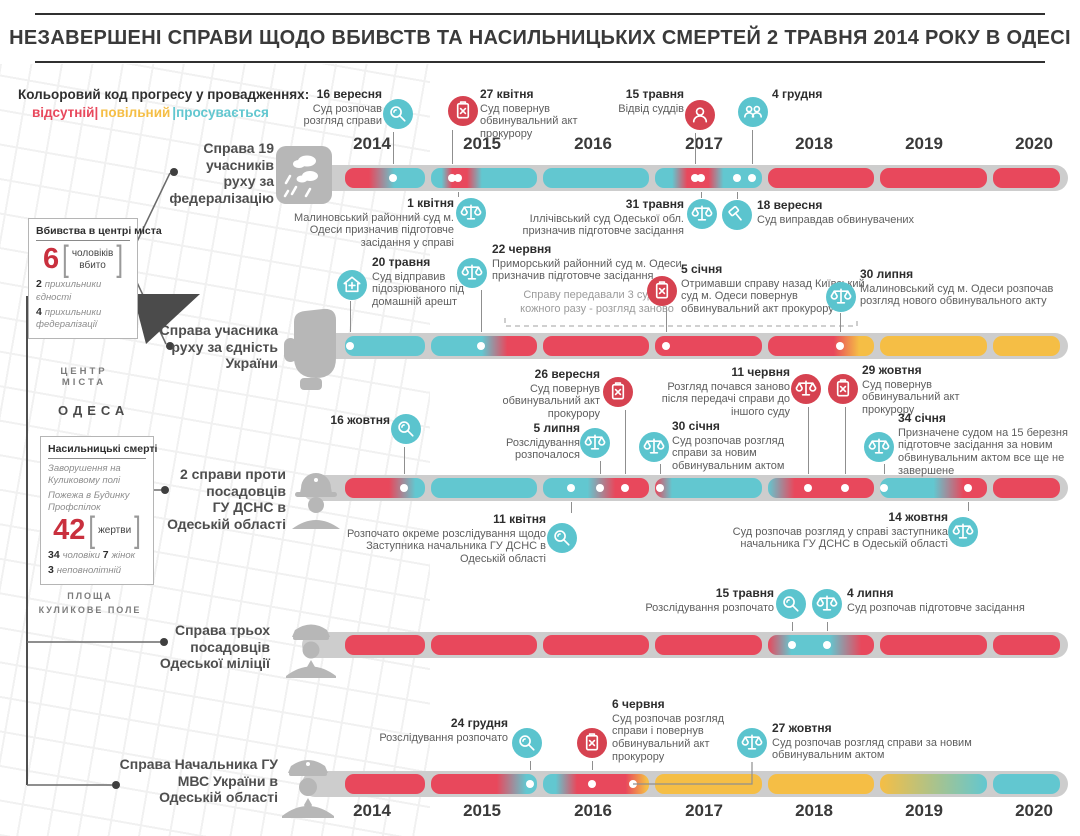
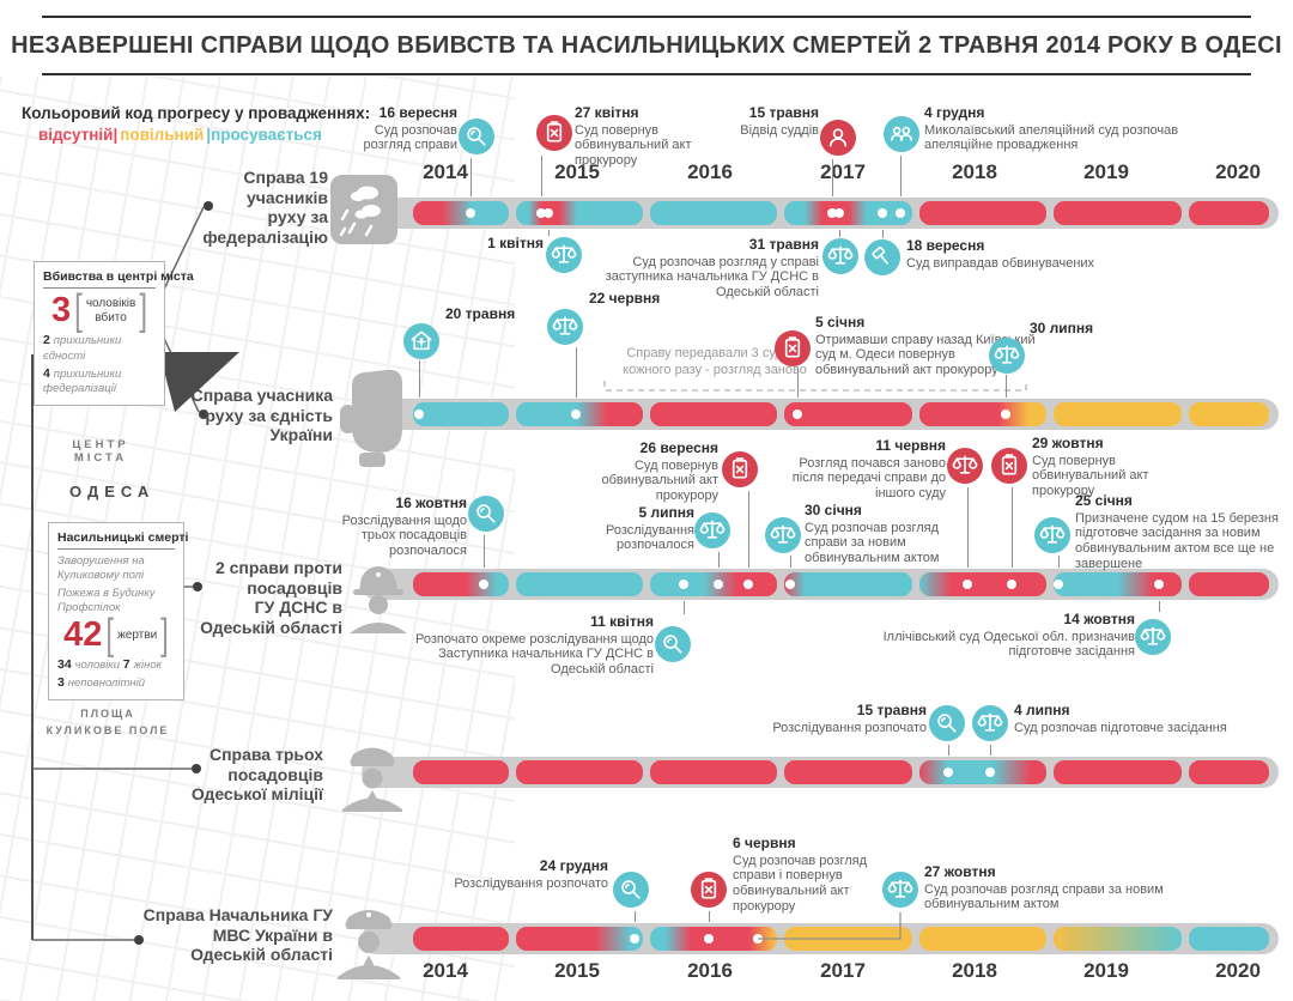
  НЕЗАВЕРШЕНІ СПРАВИ ЩОДО ВБИВСТВ ТА НАСИЛЬНИЦЬКИХ СМЕРТЕЙ 2 ТРАВНЯ 2014 РОКУ В ОДЕСІ
  Кольоровий код прогресу у провадженнях:
  відсутній| повільний |просувається
  ЦЕНТР
  МІСТА
  ОДЕСА
  ПЛОЩА
  КУЛИКОВЕ ПОЛЕ
  Вбивства в центрі
- 6
+ 3
  [
  чоловіків
  вбито
  ]
  2 прихильники єдності
  4 прихильники федералізації
  Насильницькі сме
  Заворушення на Куликовому полі
  Пожежа в Будинку Профспілок
  42
  [
  жертви
  ]
  34 чоловіки 7 жінок
  3 неповнолітній
  Справу передавали 3 су
  кожного разу - розгляд заново
  2014
  2015
  2016
  2017
  2018
  2019
  2020
  2014
  2015
  2016
  2017
  2018
  2019
  2020
  Справа 19
  учасників
  руху за
  федералізацію
  16 вересня
  Суд розпочав розгляд справи
  27 квітня
  Суд повернув обвинувальний акт прокурору
  15 травня
  Відвід суддів
  4 грудня
+ Миколаївський апеляційний суд розпочав апеляційне провадження
  1 квітня
- Малиновський районний суд м. Одеси призначив підготовче засідання у справі
  31 травня
- Іллічівський суд Одеської обл. призначив підготовче засідання
+ Суд розпочав розгляд у справі заступника начальника ГУ ДСНС в Одеській області
  18 вересня
  Суд виправдав обвинувачених
  Справа учасника
  руху за єдність
  України
  20 травня
- Суд відправив підозрюваного під домашній арешт
  22 червня
- Приморський районний суд м. Одеси призначив підготовче засідання
  5 січня
  Отримавши справу назад Киїкий суд м. Одеси повернув обвинувальний акт прокурору
  30 липня
- Малиновський суд м. Одеси розпочав розгляд нового обвинувального акту
  2 справи проти
  посадовців
  ГУ ДСНС в
  Одеській області
  16 жовтня
+ Розслідування щодо трьох посадовців розпочалося
  26 вересня
  Суд повернув обвинувальний акт прокурору
  5 липня
  Розслідування розпочалося
  11 червня
  Розгляд почався заново після передачі справи до іншого суду
  29 жовтня
  Суд повернув обвинувальний акт прокурору
  30 січня
  Суд розпочав розгляд справи за новим обвинувальним актом
- 34 січня
+ 25 січня
  Призначене судом на 15 березня підготовче засідання за новим обвинувальним актом все ще не завершене
  11 квітня
  Розпочато окреме розслідування щодо Заступника начальника ГУ ДСНС в Одеській області
  14 жовтня
- Суд розпочав розгляд у справі заступника начальника ГУ ДСНС в Одеській області
+ Іллічівський суд Одеської обл. призначив підготовче засідання
  Справа трьох
  посадовців
  Одеської міліції
  15 травня
  Розслідування розпочато
  4 липня
  Суд розпочав підготовче засідання
  Справа Начальника ГУ
  МВС України в
  Одеській області
  24 грудня
  Розслідування розпочато
  6 червня
  Суд розпочав розгляд справи і повернув обвинувальний акт прокурору
  27 жовтня
  Суд розпочав розгляд справи за новим обвинувальним актом
